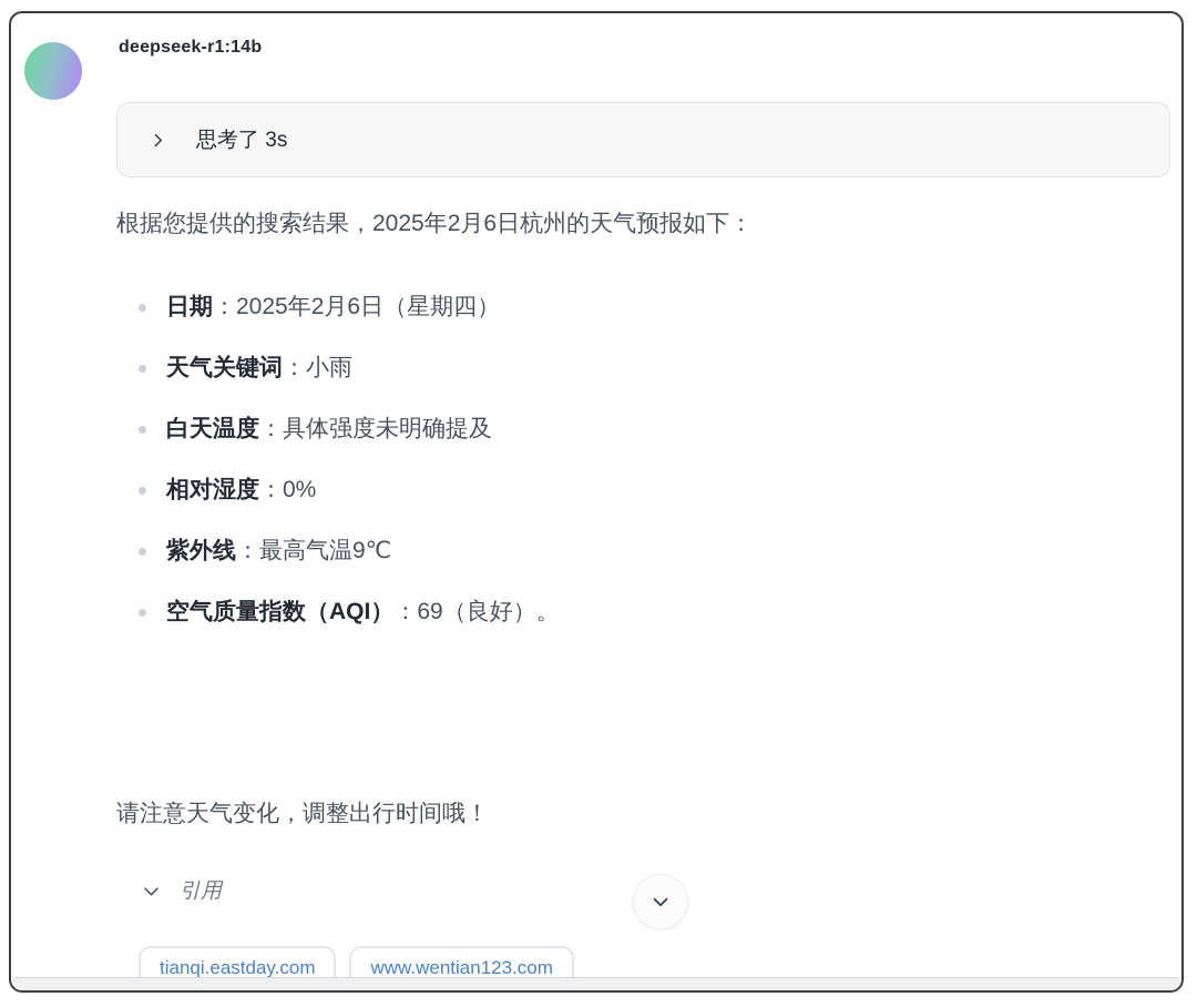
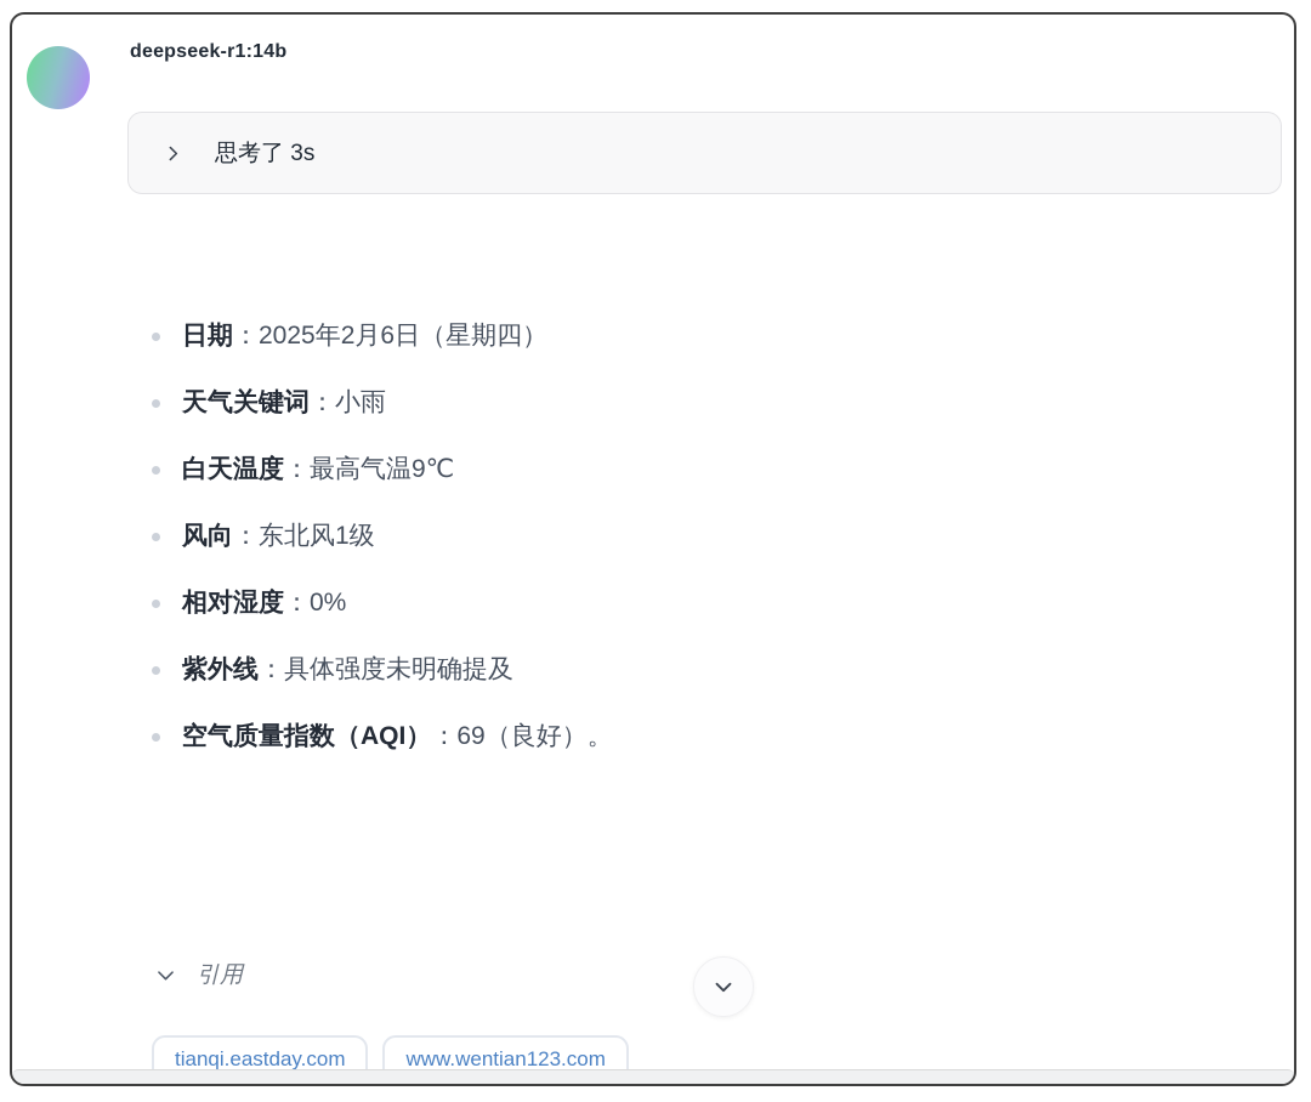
  deepseek-r1:14b
  思考了 3s
- 根据您提供的搜索结果，2025年2月6日杭州的天气预报如下：
  日期：2025年2月6日（星期四）
  天气关键词：小雨
- 白天温度：具体强度未明确提及
+ 白天温度：最高气温9℃
+ 风向：东北风1级
  相对湿度：0%
- 紫外线：最高气温9℃
+ 紫外线：具体强度未明确提及
  空气质量指数（AQI）：69（良好）。
- 请注意天气变化，调整出行时间哦！
  引用
  tianqi.eastday.com
  www.wentian123.com
